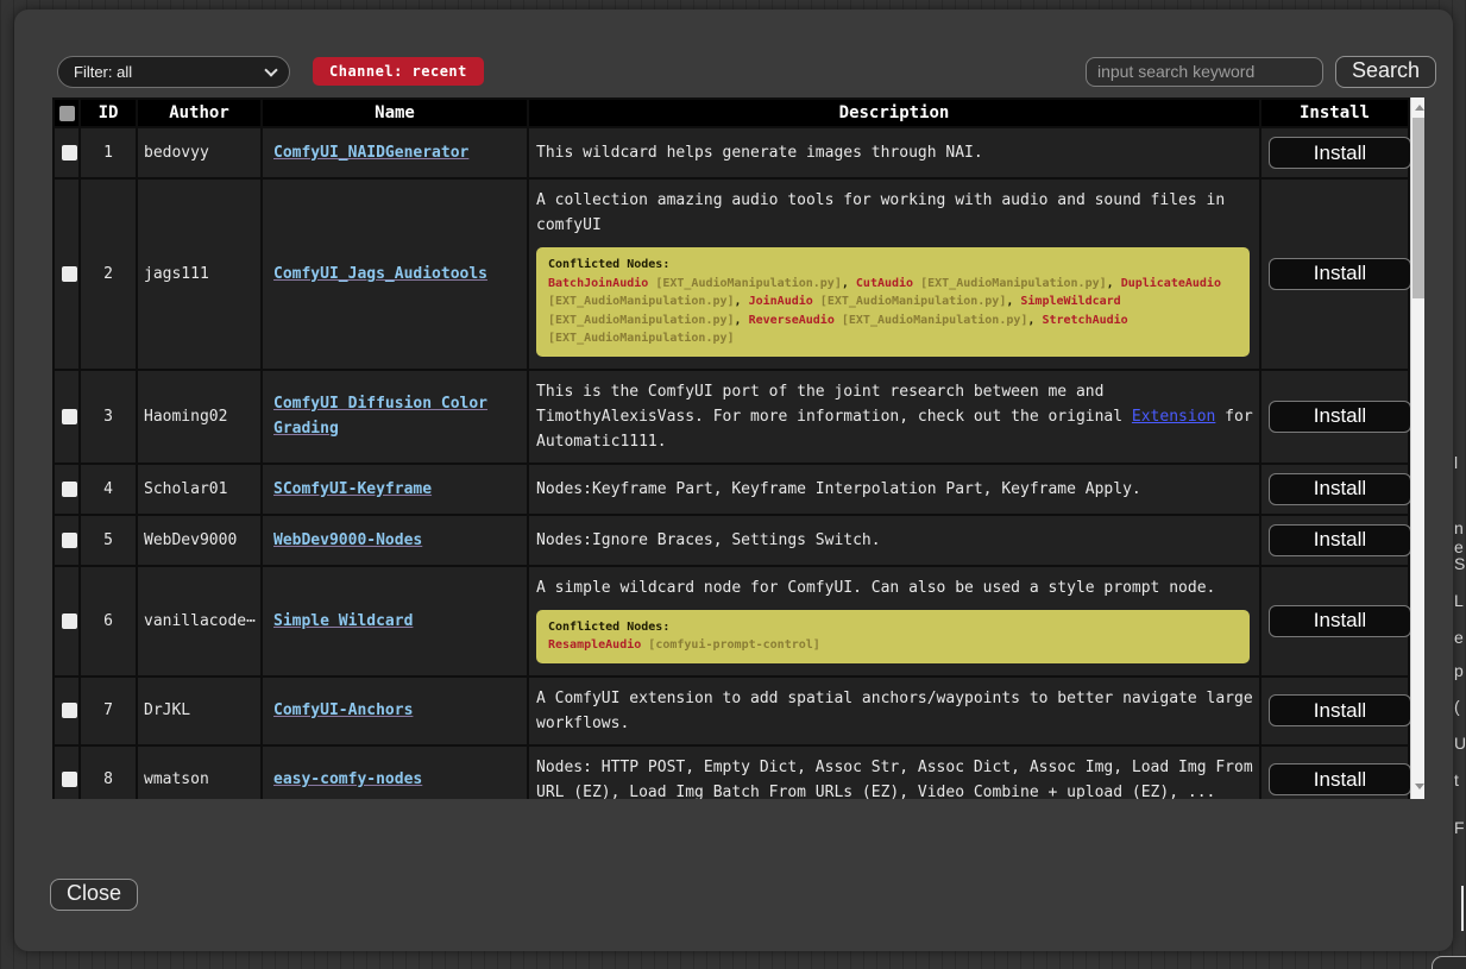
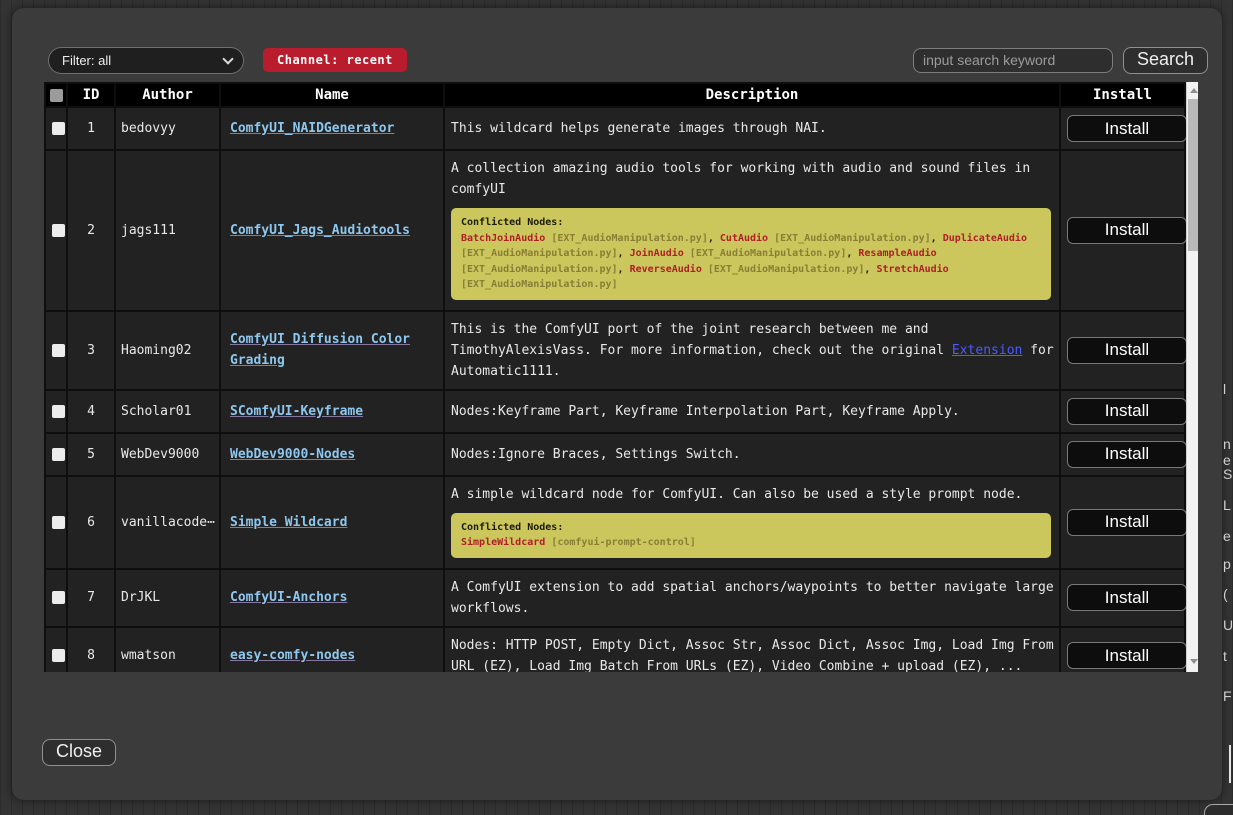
  Filter: all
  Channel: recent
  input search keyword
  Search
  	ID	Author	Name	Description	Install
  	1	bedovyy	ComfyUI_NAIDGenerator	This wildcard helps generate images through NAI.	Install
- 	2	jags111	ComfyUI_Jags_Audiotools	A collection amazing audio tools for working with audio and sound files in comfyUIConflicted Nodes:BatchJoinAudio [EXT_AudioManipulation.py], CutAudio [EXT_AudioManipulation.py], DuplicateAudio [EXT_AudioManipulation.py], JoinAudio [EXT_AudioManipulation.py], SimpleWildcard [EXT_AudioManipulation.py], ReverseAudio [EXT_AudioManipulation.py], StretchAudio [EXT_AudioManipulation.py]	Install
+ 	2	jags111	ComfyUI_Jags_Audiotools	A collection amazing audio tools for working with audio and sound files in comfyUIConflicted Nodes:BatchJoinAudio [EXT_AudioManipulation.py], CutAudio [EXT_AudioManipulation.py], DuplicateAudio [EXT_AudioManipulation.py], JoinAudio [EXT_AudioManipulation.py], ResampleAudio [EXT_AudioManipulation.py], ReverseAudio [EXT_AudioManipulation.py], StretchAudio [EXT_AudioManipulation.py]	Install
  	3	Haoming02	ComfyUI Diffusion Color Grading	This is the ComfyUI port of the joint research between me and TimothyAlexisVass. For more information, check out the original Extension for Automatic1111.	Install
  	4	Scholar01	SComfyUI-Keyframe	Nodes:Keyframe Part, Keyframe Interpolation Part, Keyframe Apply.	Install
  	5	WebDev9000	WebDev9000-Nodes	Nodes:Ignore Braces, Settings Switch.	Install
- 	6	vanillacode⋯	Simple Wildcard	A simple wildcard node for ComfyUI. Can also be used a style prompt node.Conflicted Nodes:ResampleAudio [comfyui-prompt-control]	Install
+ 	6	vanillacode⋯	Simple Wildcard	A simple wildcard node for ComfyUI. Can also be used a style prompt node.Conflicted Nodes:SimpleWildcard [comfyui-prompt-control]	Install
  	7	DrJKL	ComfyUI-Anchors	A ComfyUI extension to add spatial anchors/waypoints to better navigate large workflows.	Install
  	8	wmatson	easy-comfy-nodes	Nodes: HTTP POST, Empty Dict, Assoc Str, Assoc Dict, Assoc Img, Load Img From URL (EZ), Load Img Batch From URLs (EZ), Video Combine + upload (EZ), ...	Install
  Close
  l
  n
  e
  S
  L
  e
  p
  (
  U
  t
  F
